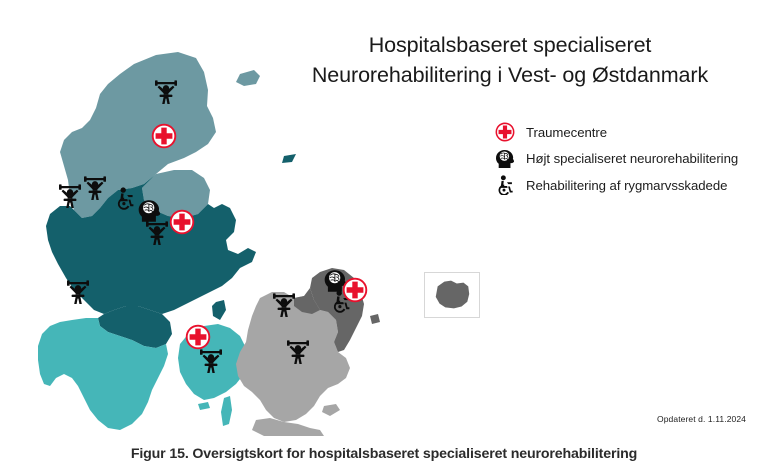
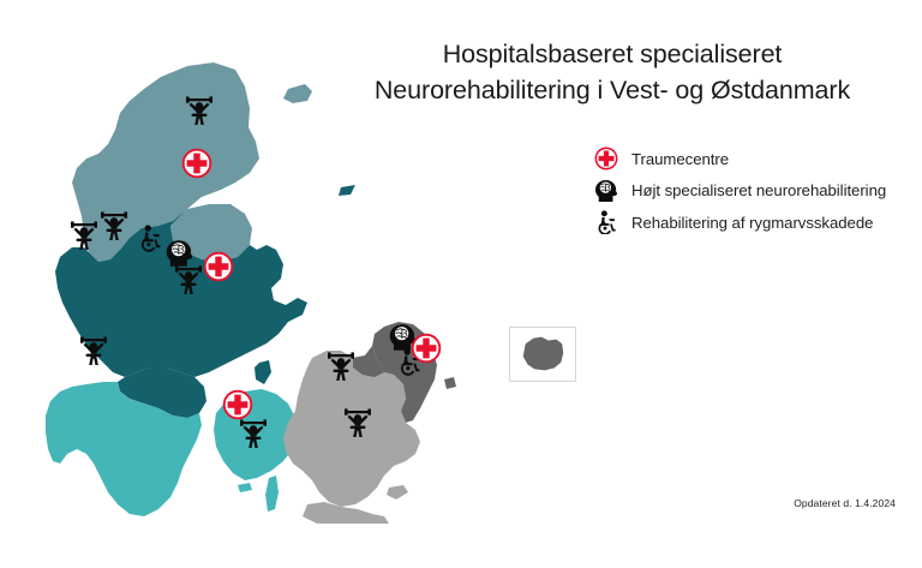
  Hospitalsbaseret specialiseret
  Neurorehabilitering i Vest- og Østdanmark
  Traumecentre
  Højt specialiseret neurorehabilitering
  Rehabilitering af rygmarvsskadede
- Opdateret d. 1.11.2024
+ Opdateret d. 1.4.2024
- Figur 15. Oversigtskort for hospitalsbaseret specialiseret neurorehabilitering
